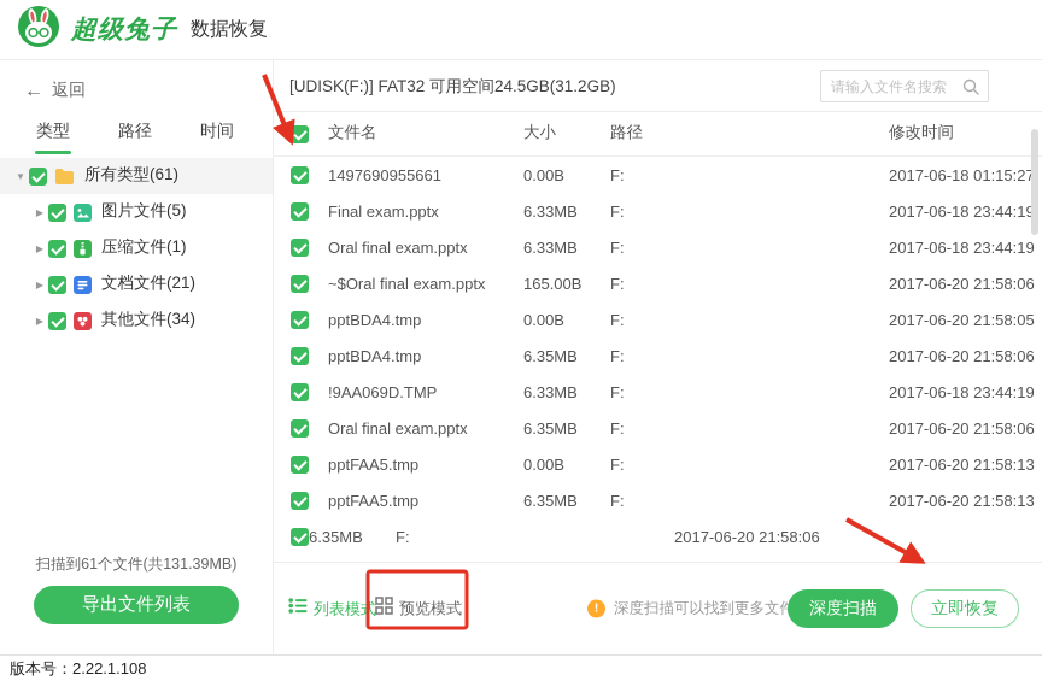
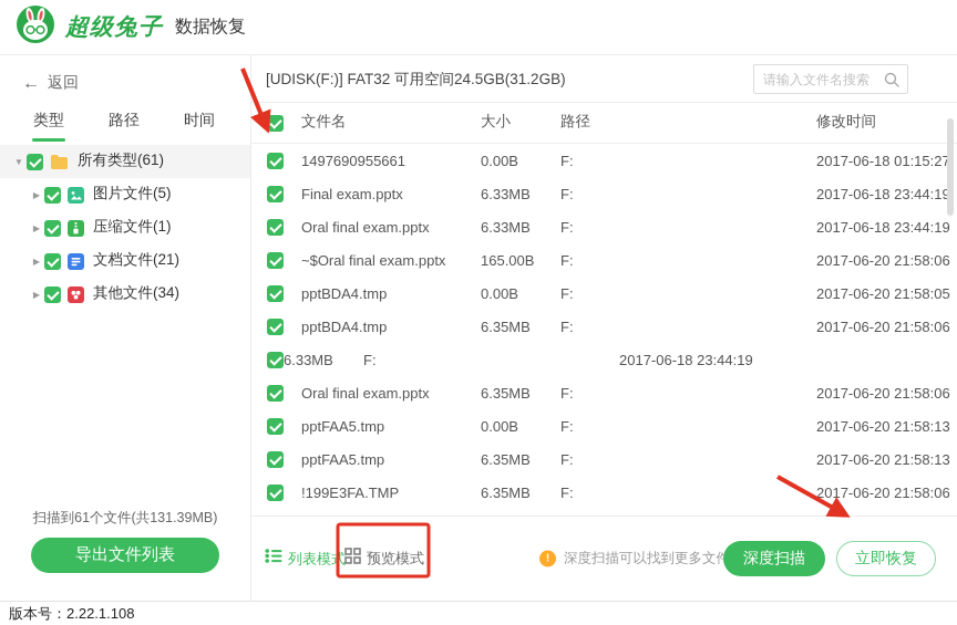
  超级兔子
  数据恢复
  ←
  返回
  类型
  路径
  时间
  ▼
  所有类型(61)
  ▶
  图片文件(5)
  ▶
  压缩文件(1)
  ▶
  文档文件(21)
  ▶
  其他文件(34)
  扫描到61个文件(共131.39MB)
  导出文件列表
  [UDISK(F:)] FAT32 可用空间24.5GB(31.2GB)
  请输入文件名搜索
  文件名
  大小
  路径
  修改时间
  1497690955661
  0.00B
  F:
  2017-06-18 01:15:2
  Final exam.pptx
  6.33MB
  F:
  2017-06-18 23:44:1
  Oral final exam.pptx
  6.33MB
  F:
  2017-06-18 23:44:19
  ~$Oral final exam.pptx
  165.00B
  F:
  2017-06-20 21:58:06
  pptBDA4.tmp
  0.00B
  F:
  2017-06-20 21:58:05
  pptBDA4.tmp
  6.35MB
  F:
  2017-06-20 21:58:06
- !9AA069D.TMP
  6.33MB
  F:
  2017-06-18 23:44:19
  Oral final exam.pptx
  6.35MB
  F:
  2017-06-20 21:58:06
  pptFAA5.tmp
  0.00B
  F:
  2017-06-20 21:58:13
  pptFAA5.tmp
  6.35MB
  F:
  2017-06-20 21:58:13
+ !199E3FA.TMP
  6.35MB
  F:
  2017-06-20 21:58:06
  列表模
  预览模式
  !
  深度扫描可以找到更多文
  深度扫描
  立即恢复
  版本号：2.22.1.108
